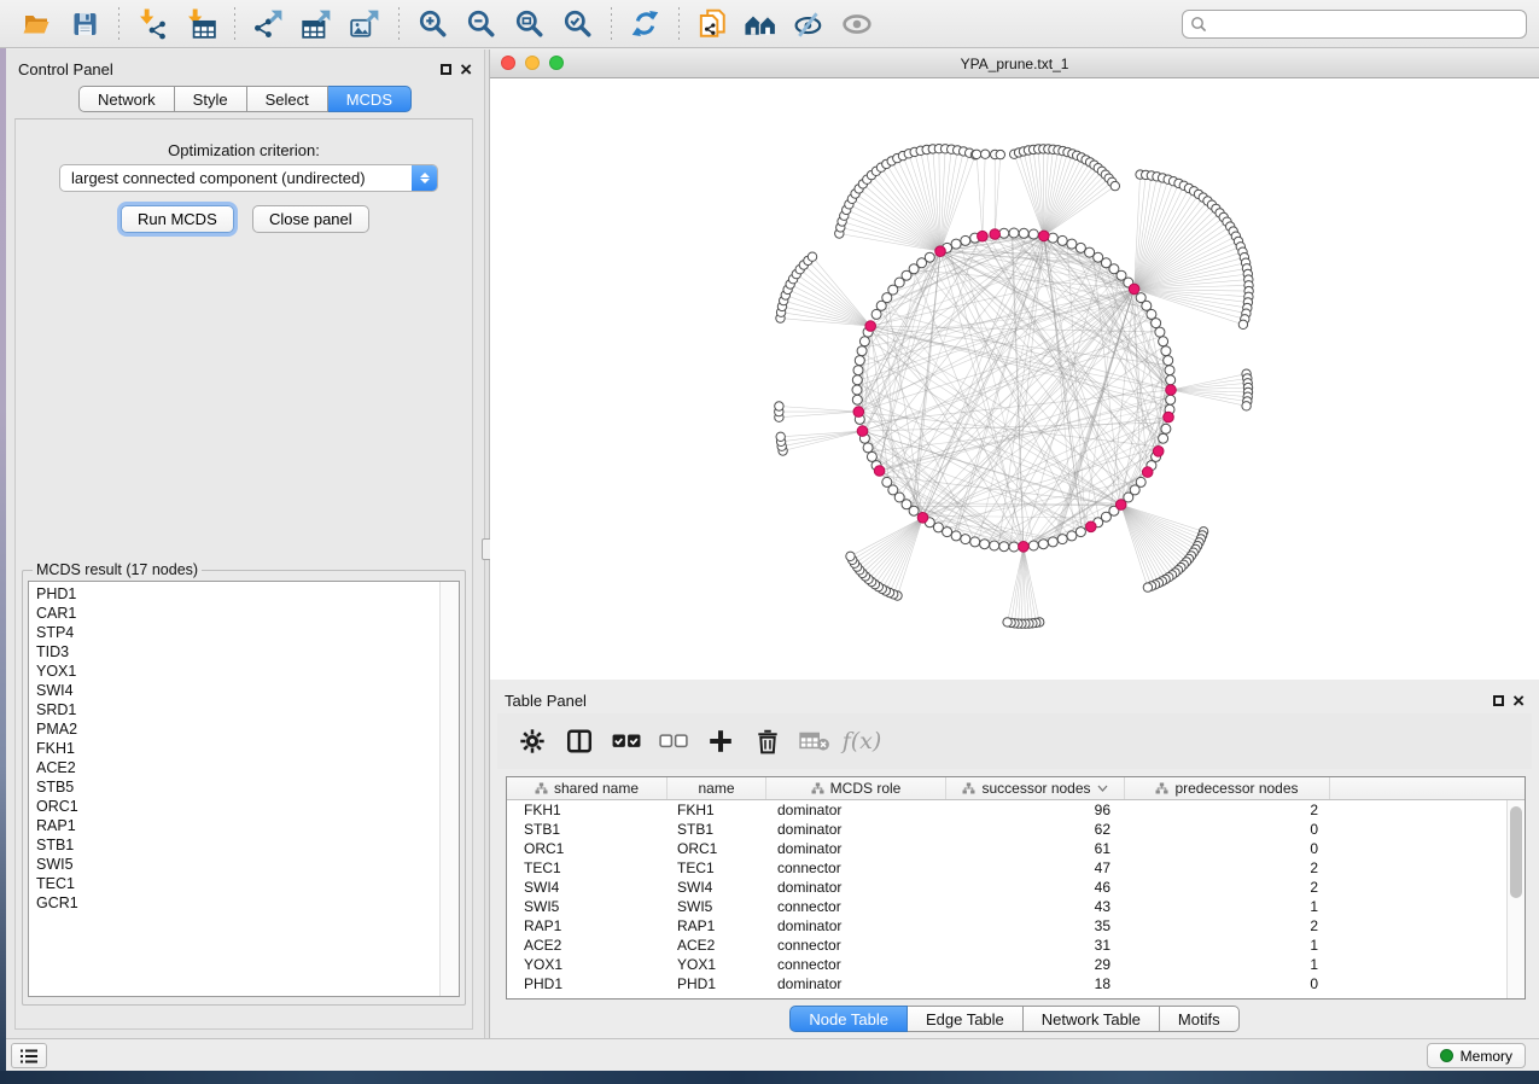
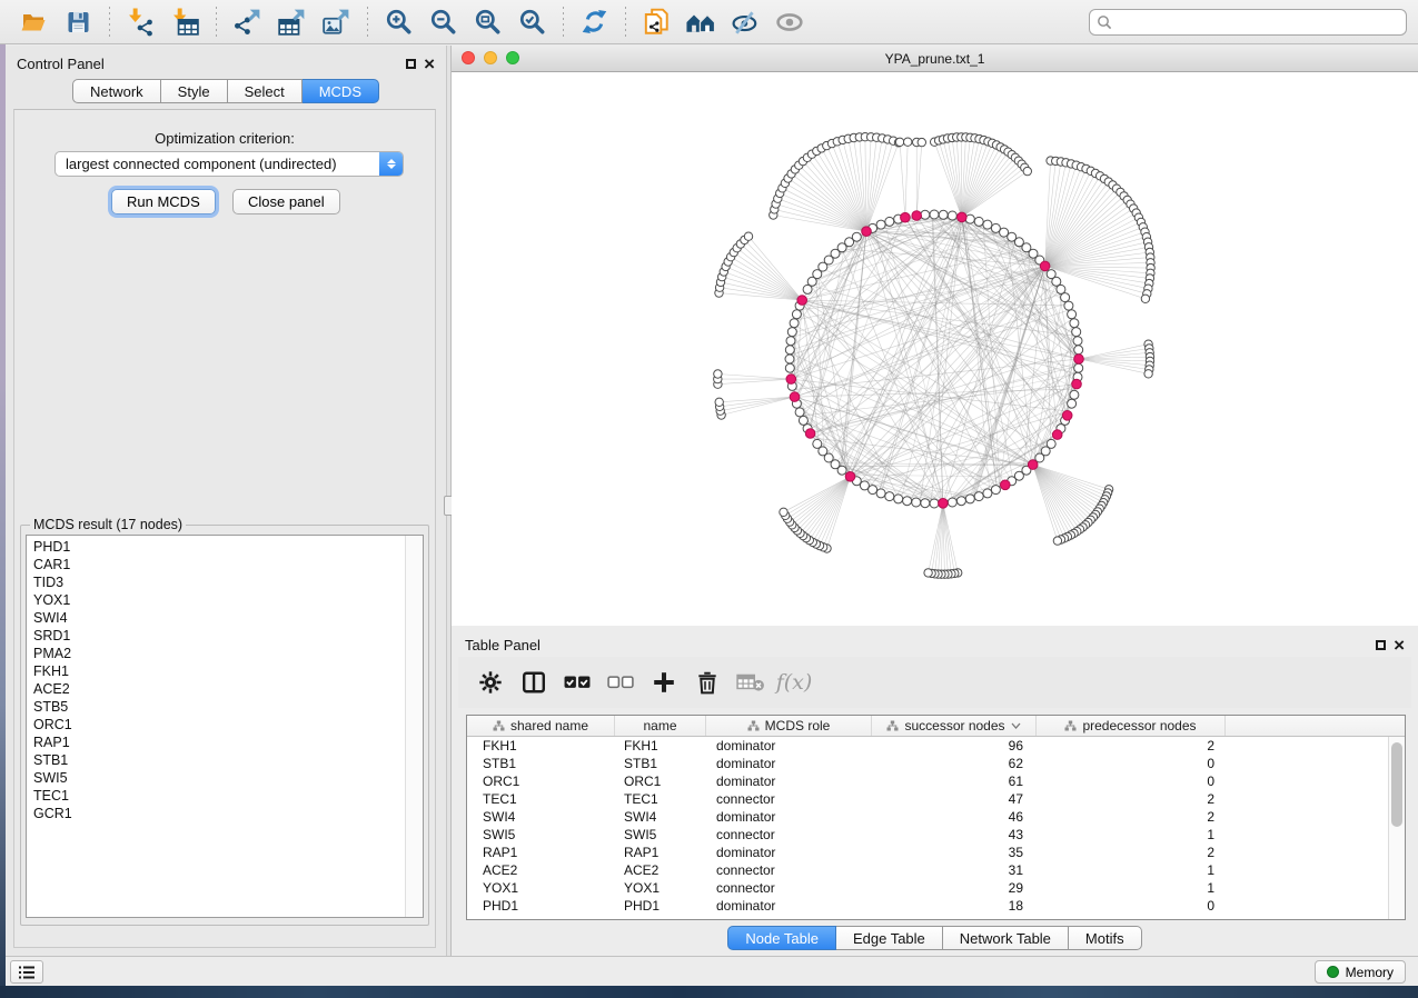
  Control Panel
  ×
  Network
  Style
  Select
  MCDS
  Optimization criterion:
  largest connected component (undirected)
  Run MCDS
  Close panel
  MCDS result (17 nodes)
  PHD1
  CAR1
- STP4
  TID3
  YOX1
  SWI4
  SRD1
  PMA2
  FKH1
  ACE2
  STB5
  ORC1
  RAP1
  STB1
  SWI5
  TEC1
  GCR1
  YPA_prune.txt_1
  Table Panel
  ×
  f(x)
  shared name
  name
  MCDS role
  successor nodes
  predecessor nodes
  FKH1
  FKH1
  dominator
  96
  2
  STB1
  STB1
  dominator
  62
  0
  ORC1
  ORC1
  dominator
  61
  0
  TEC1
  TEC1
  connector
  47
  2
  SWI4
  SWI4
  dominator
  46
  2
  SWI5
  SWI5
  connector
  43
  1
  RAP1
  RAP1
  dominator
  35
  2
  ACE2
  ACE2
  connector
  31
  1
  YOX1
  YOX1
  connector
  29
  1
  PHD1
  PHD1
  dominator
  18
  0
  Node Table
  Edge Table
  Network Table
  Motifs
  Memory
